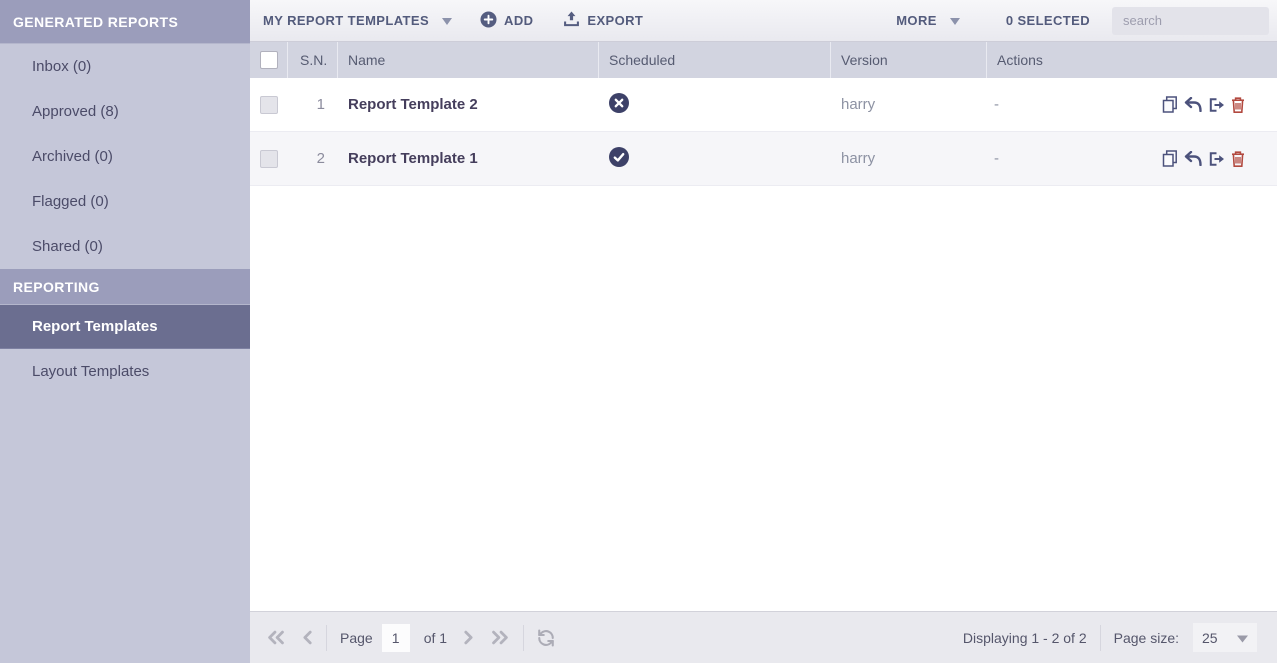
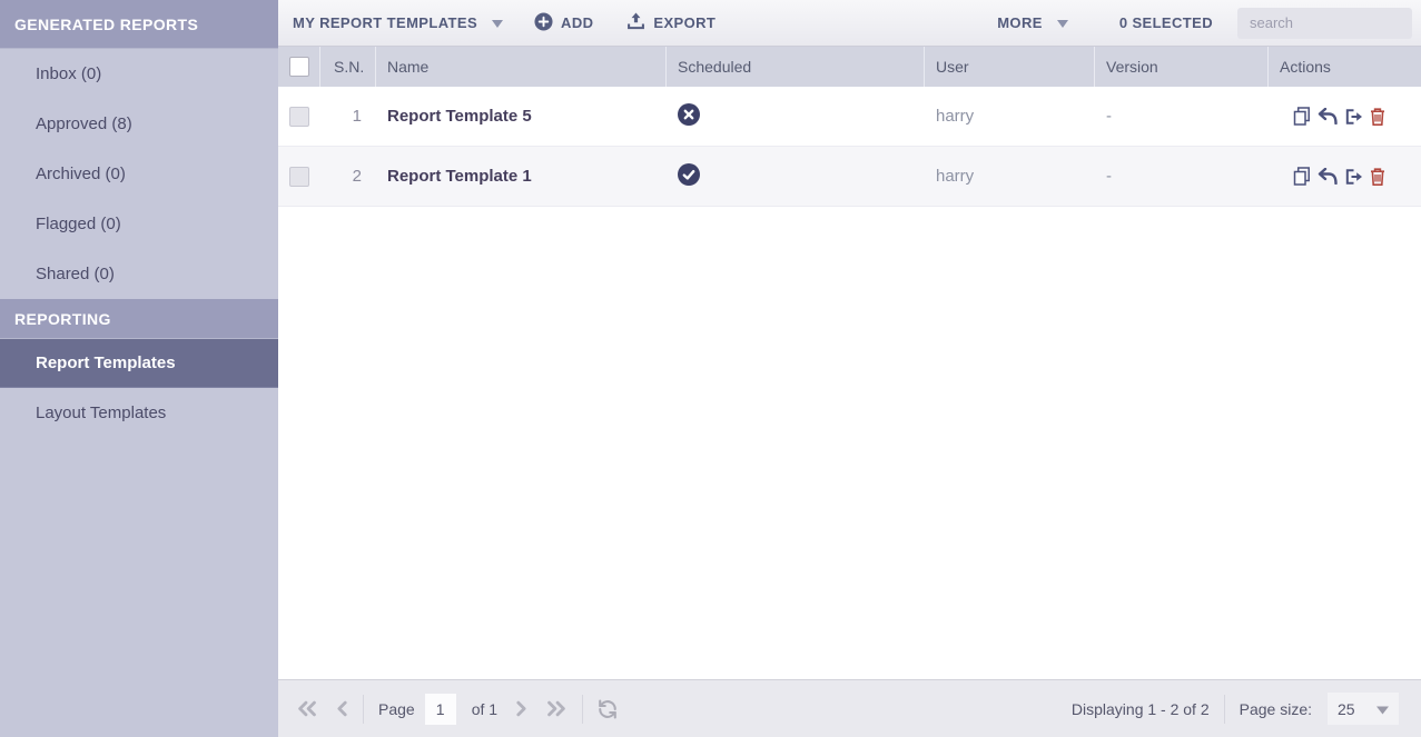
  GENERATED REPORTS
  Inbox (0)
  Approved (8)
  Archived (0)
  Flagged (0)
  Shared (0)
  REPORTING
  Report Templates
  Layout Templates
  MY REPORT TEMPLATES
  ADD
  EXPORT
  MORE
  0 SELECTED
  search
  S.N.
  Name
  Scheduled
+ User
  Version
  Actions
  1
- Report Template 2
+ Report Template 5
  harry
  -
  2
  Report Template 1
  harry
  -
  Page
  1
  of 1
  Displaying 1 - 2 of 2
  Page size:
  25
